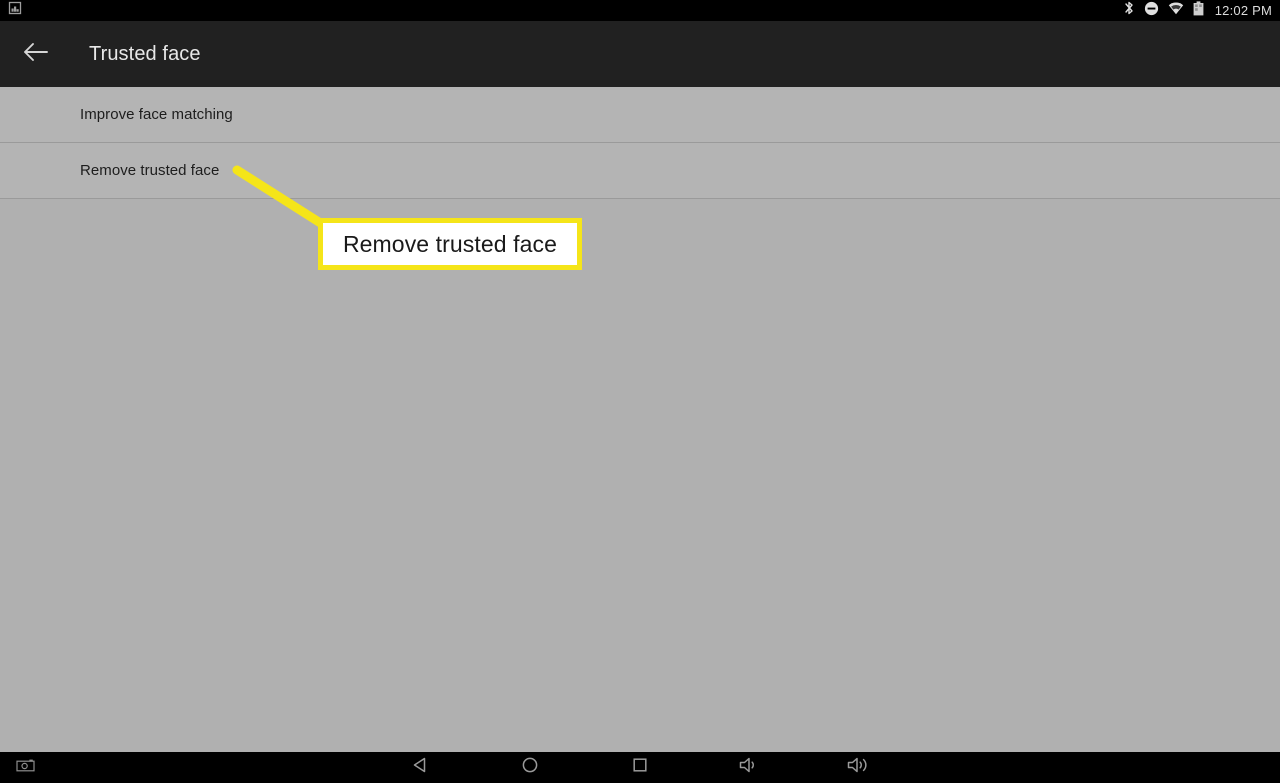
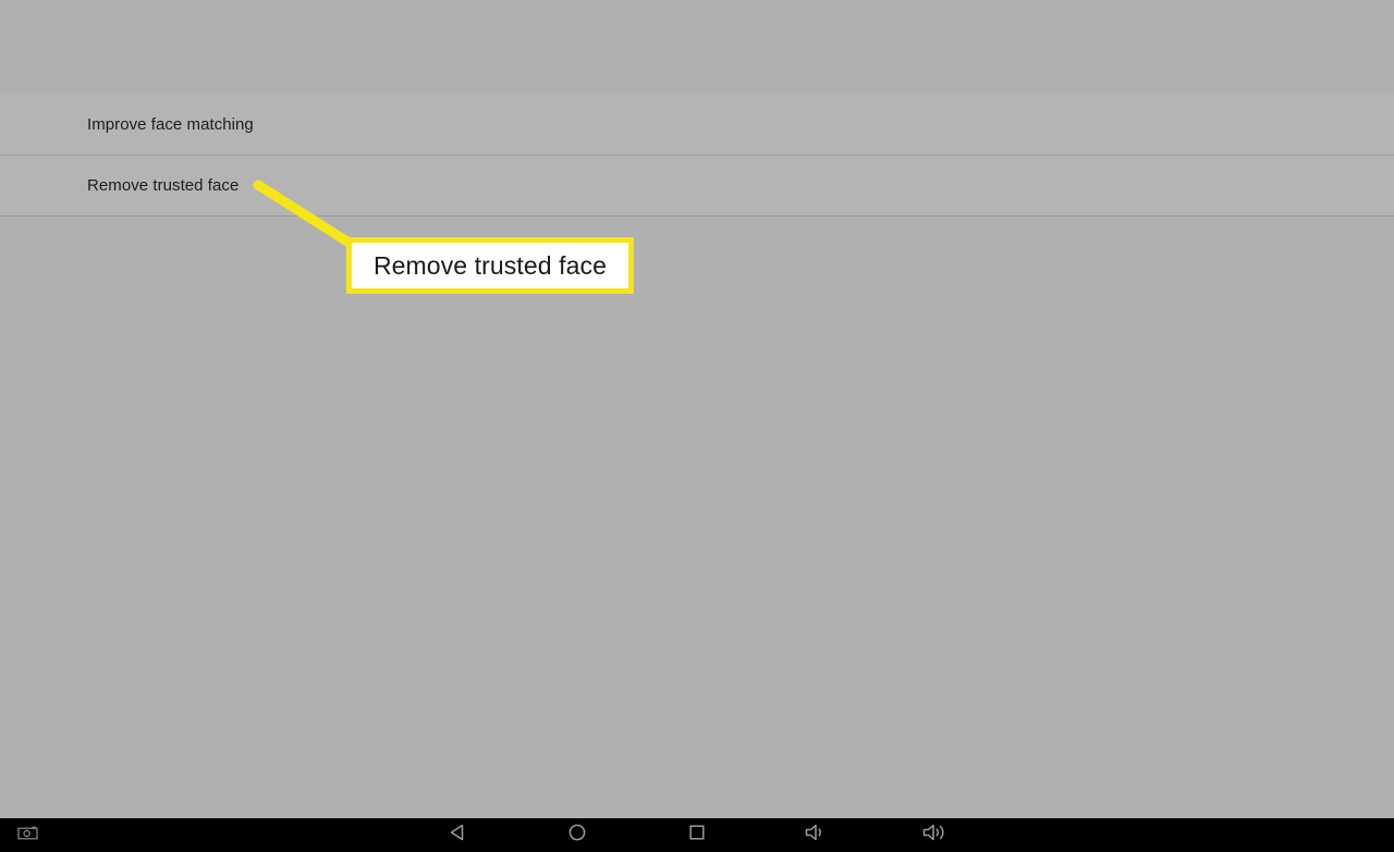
- 12:02 PM
- Trusted face
  Improve face matching
  Remove trusted face
  Remove trusted face
